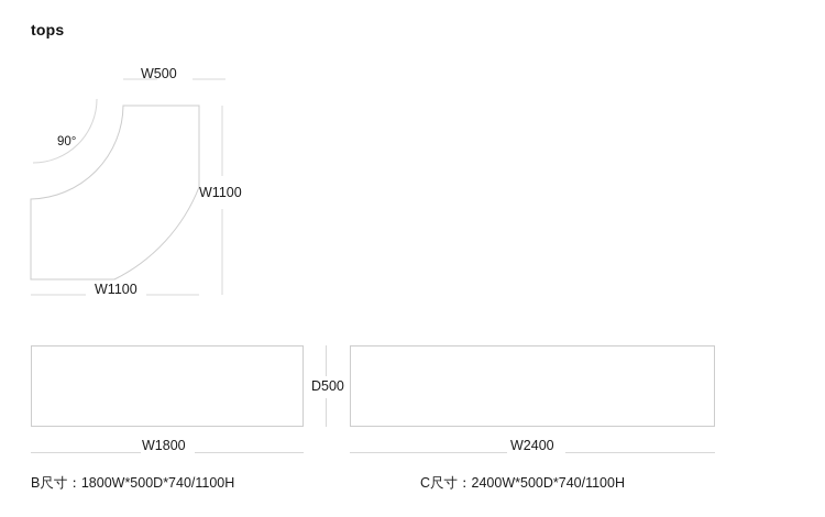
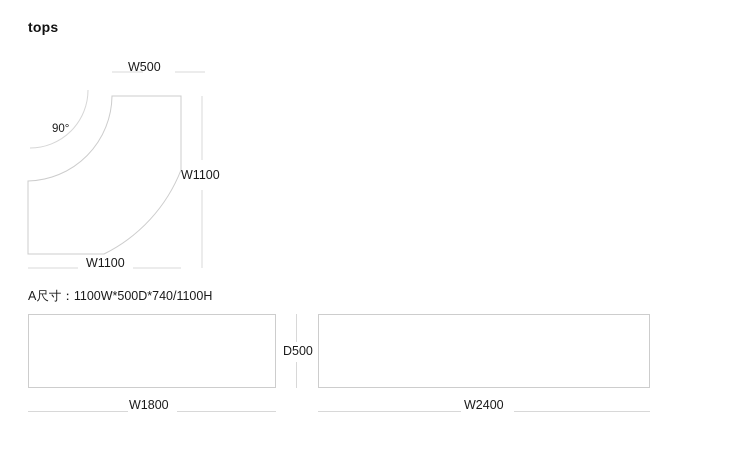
  tops
  W500
  W1100
  W1100
  90°
+ A尺寸：1100W*500D*740/1100H
  W1800
  D500
- B尺寸：1800W*500D*740/1100H
  W2400
- C尺寸：2400W*500D*740/1100H
